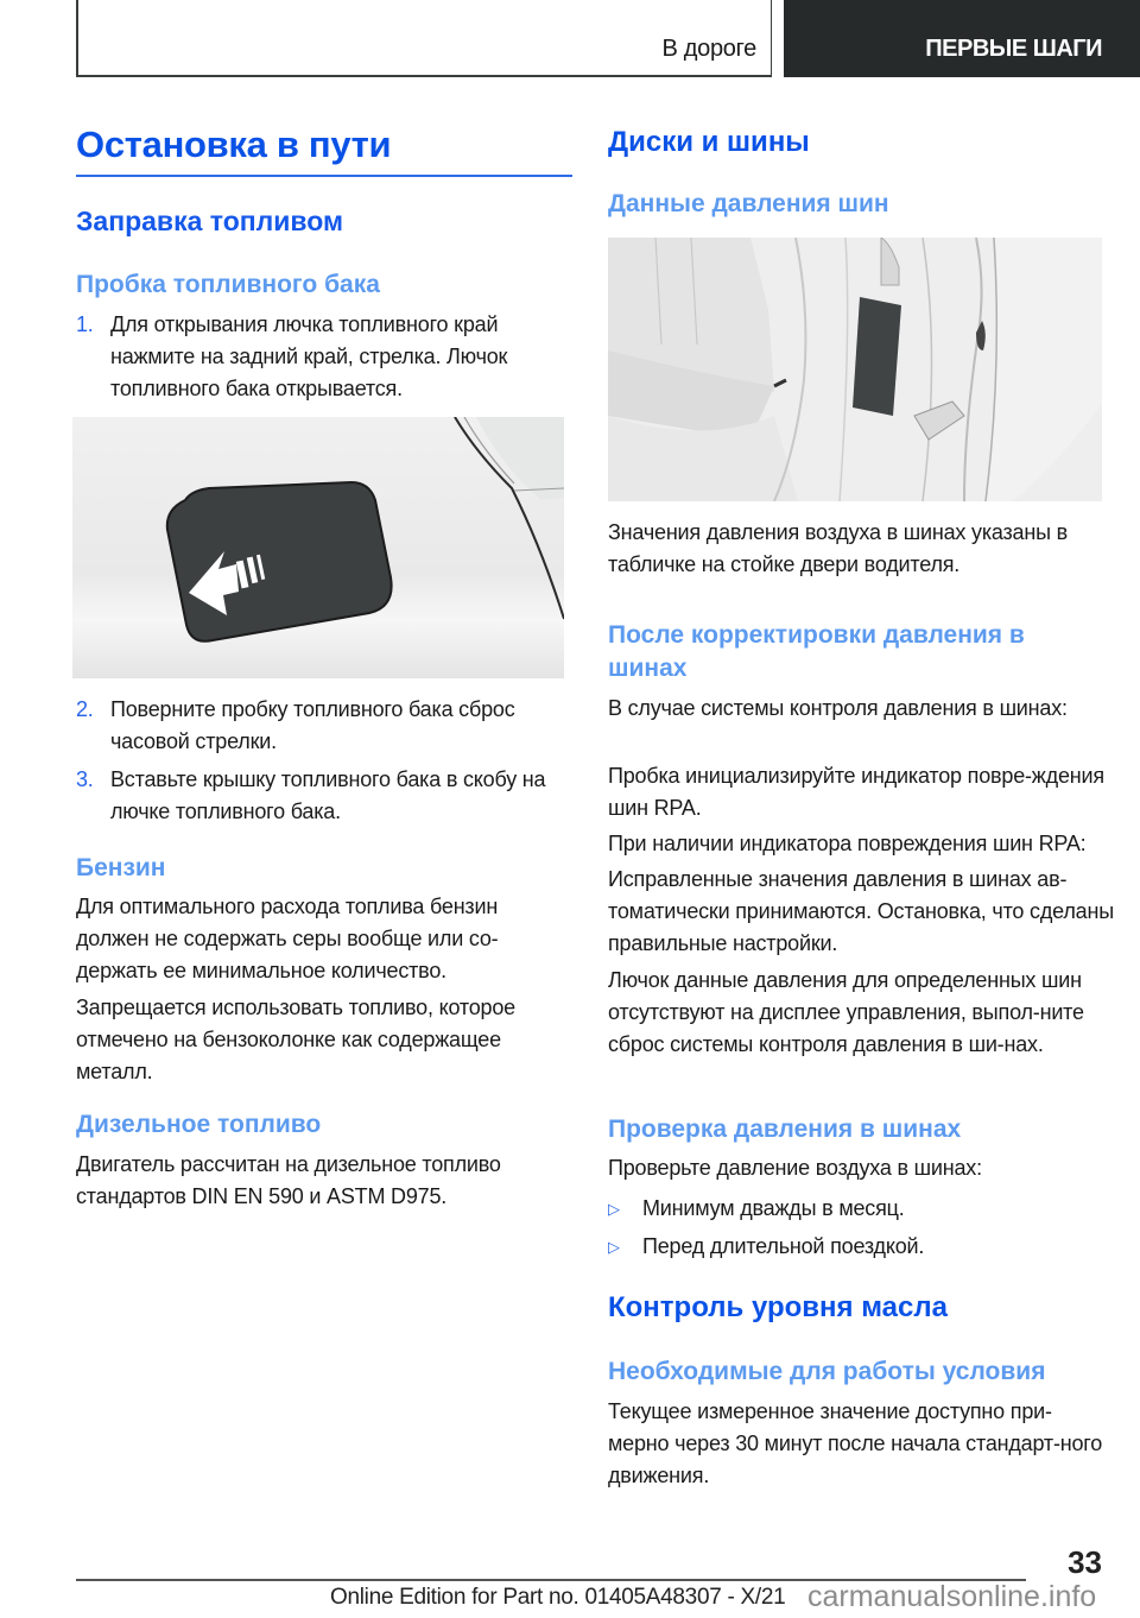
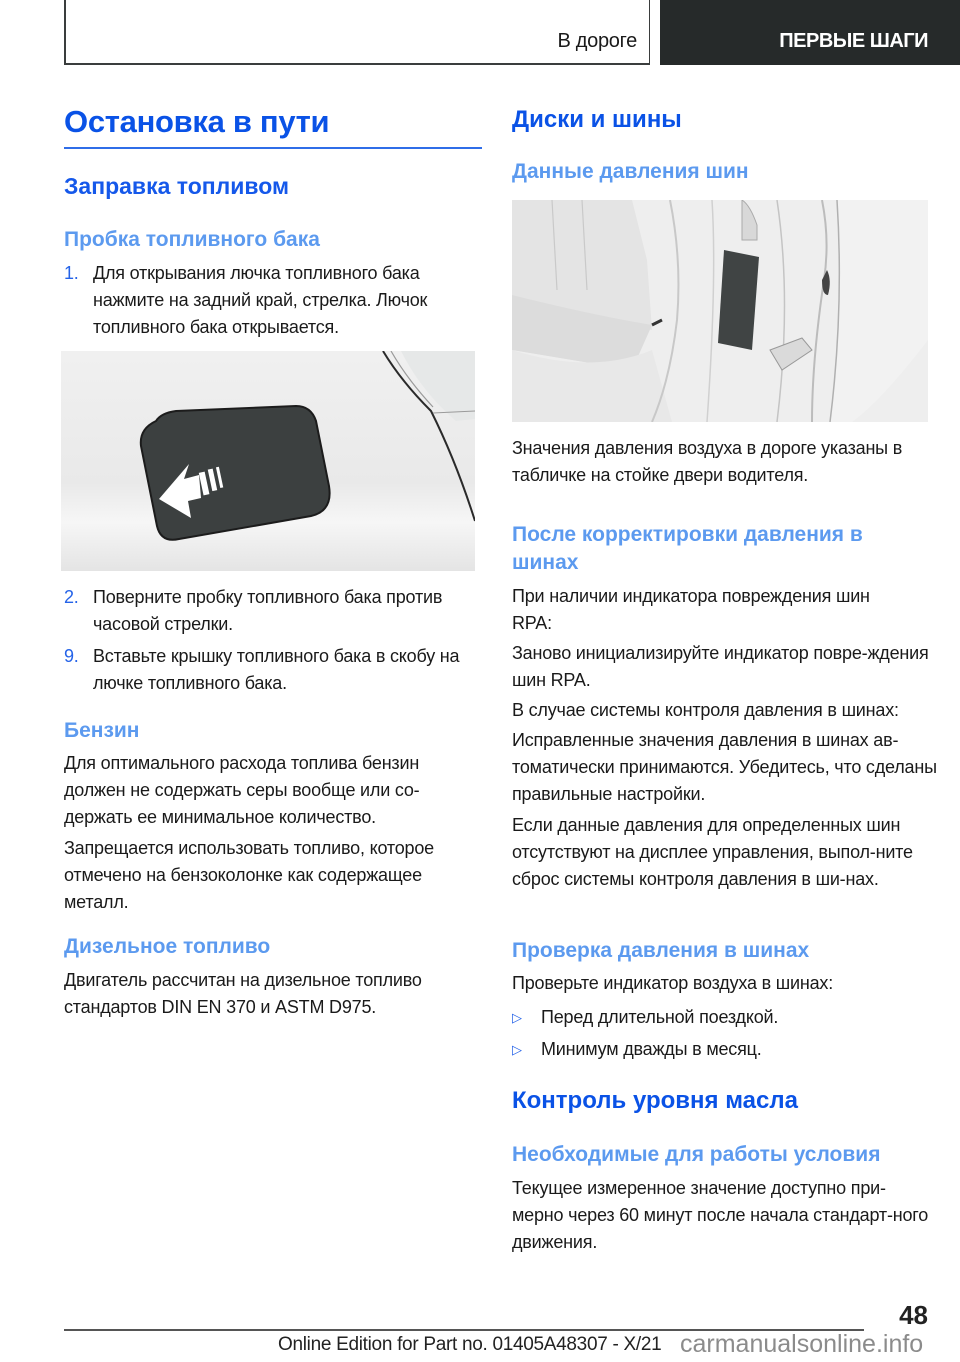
  В дороге
  ПЕРВЫЕ ШАГИ
  Остановка в пути
  Заправка топливом
  Пробка топливного бака
  1.
- Для открывания лючка топливного край нажмите на задний край, стрелка. Лючок топливного бака открывается.
+ Для открывания лючка топливного бака нажмите на задний край, стрелка. Лючок топливного бака открывается.
  2.
- Поверните пробку топливного бака сброс часовой стрелки.
+ Поверните пробку топливного бака против часовой стрелки.
- 3.
+ 9.
  Вставьте крышку топливного бака в скобу на лючке топливного бака.
  Бензин
  Для оптимального расхода топлива бензин должен не содержать серы вообще или со-держать ее минимальное количество.
  Запрещается использовать топливо, которое отмечено на бензоколонке как содержащее металл.
  Дизельное топливо
- Двигатель рассчитан на дизельное топливо стандартов DIN EN 590 и ASTM D975.
+ Двигатель рассчитан на дизельное топливо стандартов DIN EN 370 и ASTM D975.
  Диски и шины
  Данные давления шин
- Значения давления воздуха в шинах указаны в табличке на стойке двери водителя.
+ Значения давления воздуха в дороге указаны в табличке на стойке двери водителя.
  После корректировки давления в
  шинах
- В случае системы контроля давления в шинах:
+ При наличии индикатора повреждения шин RPA:
- Пробка инициализируйте индикатор повре-ждения шин RPA.
+ Заново инициализируйте индикатор повре-ждения шин RPA.
- При наличии индикатора повреждения шин RPA:
+ В случае системы контроля давления в шинах:
- Исправленные значения давления в шинах ав-томатически принимаются. Остановка, что сделаны правильные настройки.
+ Исправленные значения давления в шинах ав-томатически принимаются. Убедитесь, что сделаны правильные настройки.
- Лючок данные давления для определенных шин отсутствуют на дисплее управления, выпол-ните сброс системы контроля давления в ши-нах.
+ Если данные давления для определенных шин отсутствуют на дисплее управления, выпол-ните сброс системы контроля давления в ши-нах.
  Проверка давления в шинах
- Проверьте давление воздуха в шинах:
+ Проверьте индикатор воздуха в шинах:
  ▷
- Минимум дважды в месяц.
+ Перед длительной поездкой.
  ▷
- Перед длительной поездкой.
+ Минимум дважды в месяц.
  Контроль уровня масла
  Необходимые для работы условия
- Текущее измеренное значение доступно при-мерно через 30 минут после начала стандарт-ного движения.
+ Текущее измеренное значение доступно при-мерно через 60 минут после начала стандарт-ного движения.
- 33
+ 48
  Online Edition for Part no. 01405A48307 - X/21
  carmanualsonline.info
